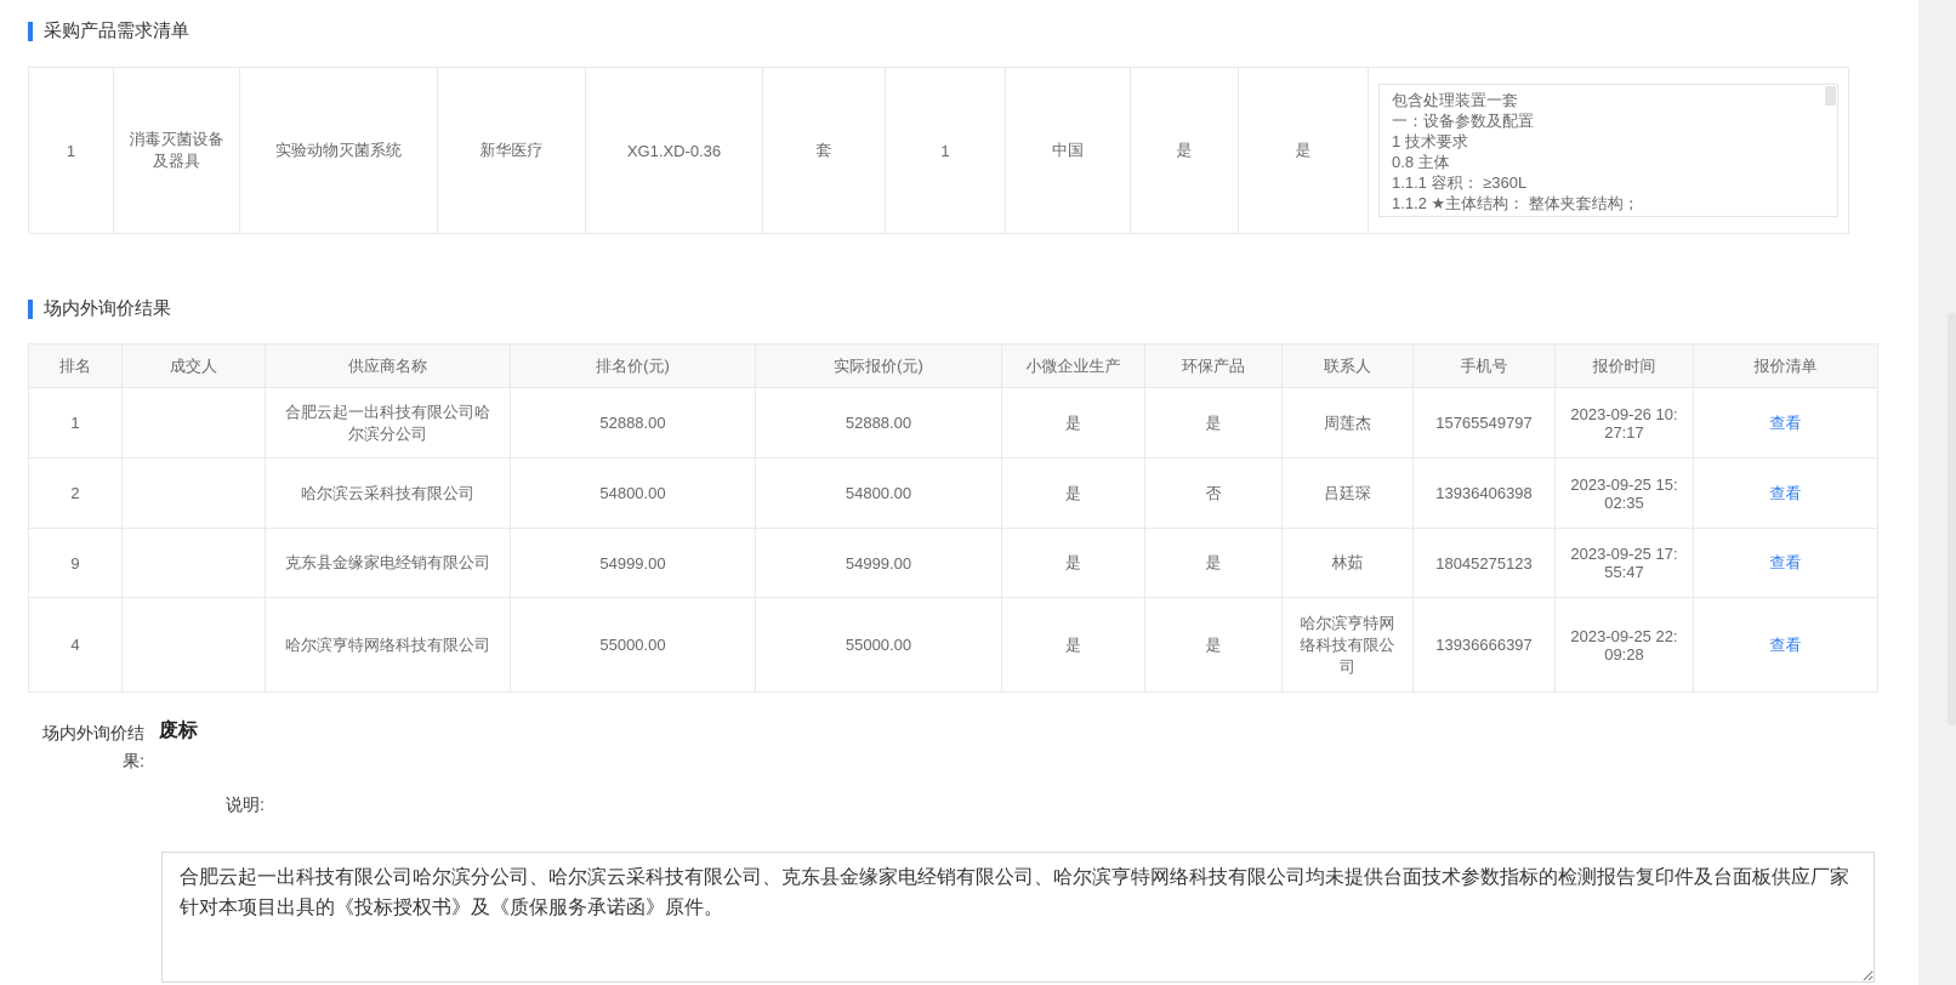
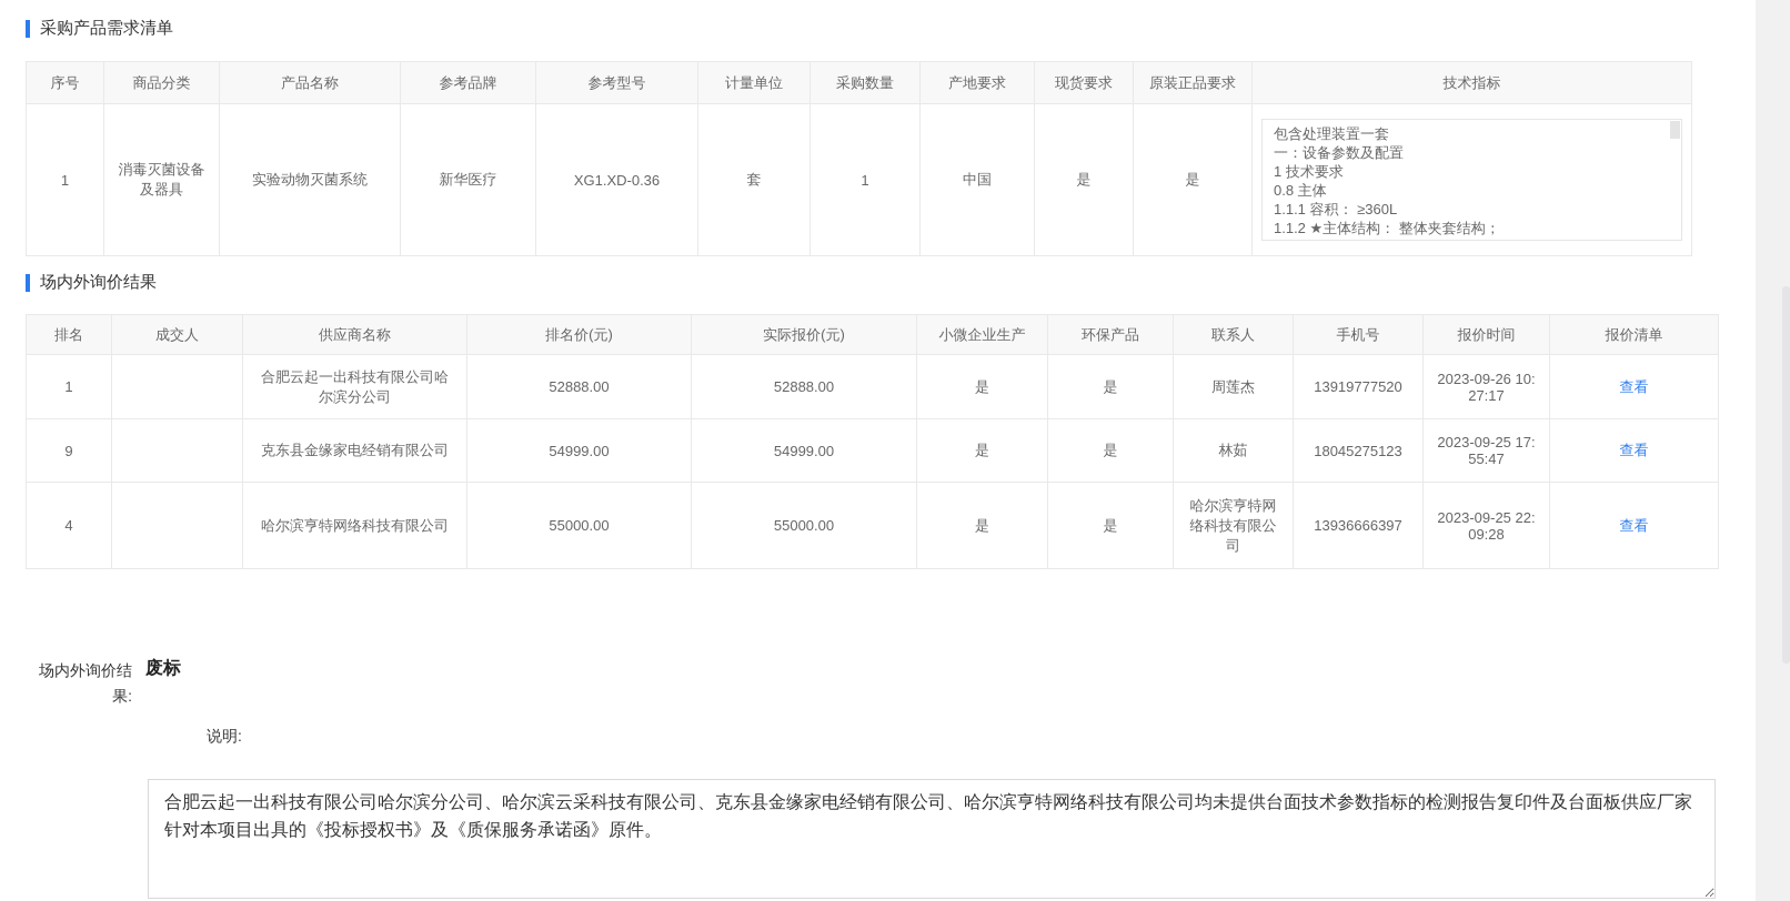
  采购产品需求清单
+ 序号	商品分类	产品名称	参考品牌	参考型号	计量单位	采购数量	产地要求	现货要求	原装正品要求	技术指标
  1	消毒灭菌设备及器具	实验动物灭菌系统	新华医疗	XG1.XD-0.36	套	1	中国	是	是	包含处理装置一套 一：设备参数及配置 1 技术要求 0.8 主体 1.1.1 容积： ≥360L 1.1.2 ★主体结构： 整体夹套结构；
  场内外询价结果
  排名	成交人	供应商名称	排名价(元)	实际报价(元)	小微企业生产	环保产品	联系人	手机号	报价时间	报价清单
- 1		合肥云起一出科技有限公司哈尔滨分公司	52888.00	52888.00	是	是	周莲杰	15765549797	2023-09-26 10:27:17	查看
+ 1		合肥云起一出科技有限公司哈尔滨分公司	52888.00	52888.00	是	是	周莲杰	13919777520	2023-09-26 10:27:17	查看
- 2		哈尔滨云采科技有限公司	54800.00	54800.00	是	否	吕廷琛	13936406398	2023-09-25 15:02:35	查看
  9		克东县金缘家电经销有限公司	54999.00	54999.00	是	是	林茹	18045275123	2023-09-25 17:55:47	查看
  4		哈尔滨亨特网络科技有限公司	55000.00	55000.00	是	是	哈尔滨亨特网络科技有限公司	13936666397	2023-09-25 22:09:28	查看
  场内外询价结果:
  废标
  说明:
